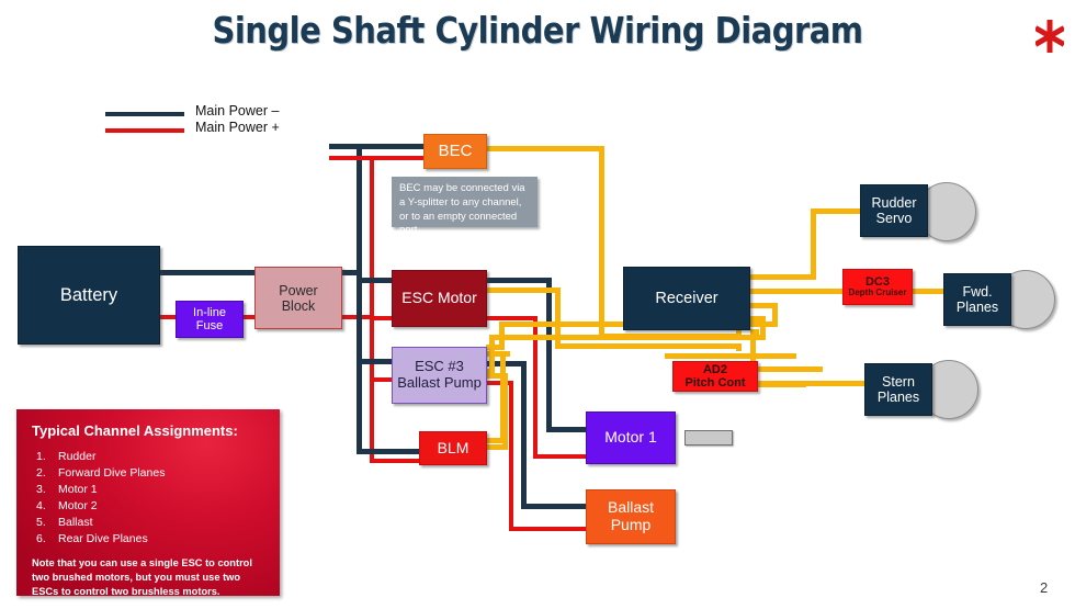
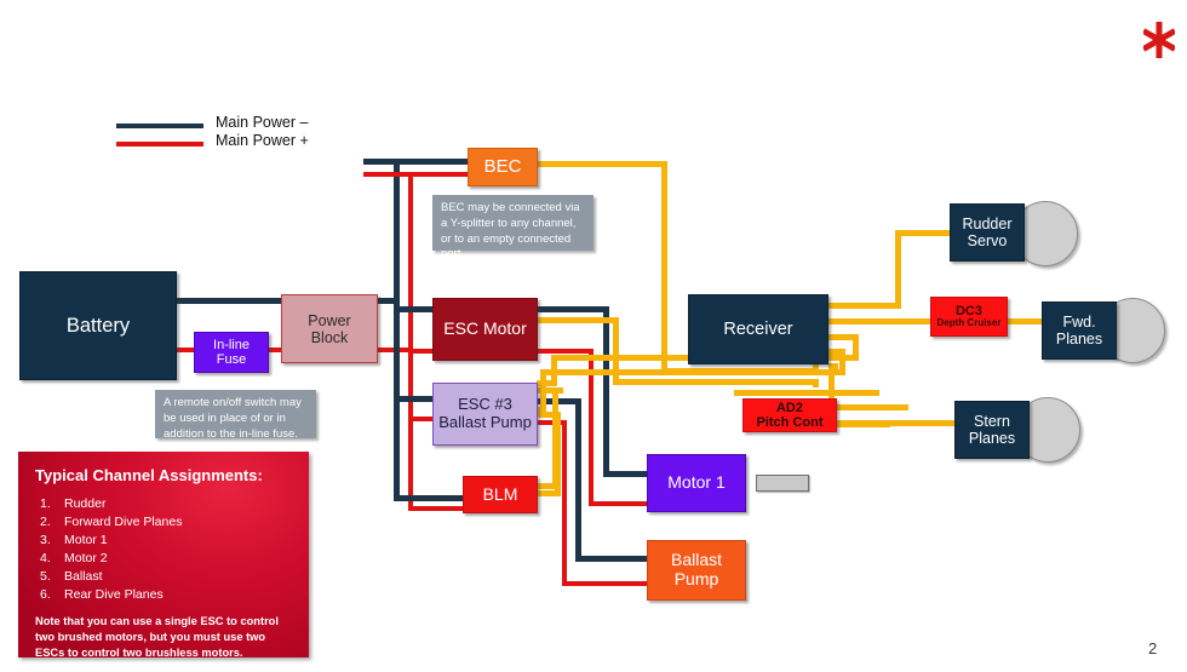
- Single Shaft Cylinder Wiring Diagram
  2
  Main Power –
  Main Power +
  Battery
  In-line
  Fuse
  Power
  Block
  BEC
  BEC may be connected via a Y-splitter to any channel, or to an empty connected port
+ A remote on/off switch may be used in place of or in addition to the in-line fuse.
  ESC Motor
  ESC #3
  Ballast Pump
  BLM
  Receiver
  Motor 1
  Ballast
  Pump
  Rudder
  Servo
  DC3
  Depth Cruiser
  Fwd.
  Planes
  AD2
  Pitch Cont
  Stern
  Planes
  Typical Channel Assignments:
  1.
  Rudder
  2.
  Forward Dive Planes
  3.
  Motor 1
  4.
  Motor 2
  5.
  Ballast
  6.
  Rear Dive Planes
  Note that you can use a single ESC to control two brushed motors, but you must use two ESCs to control two brushless motors.
